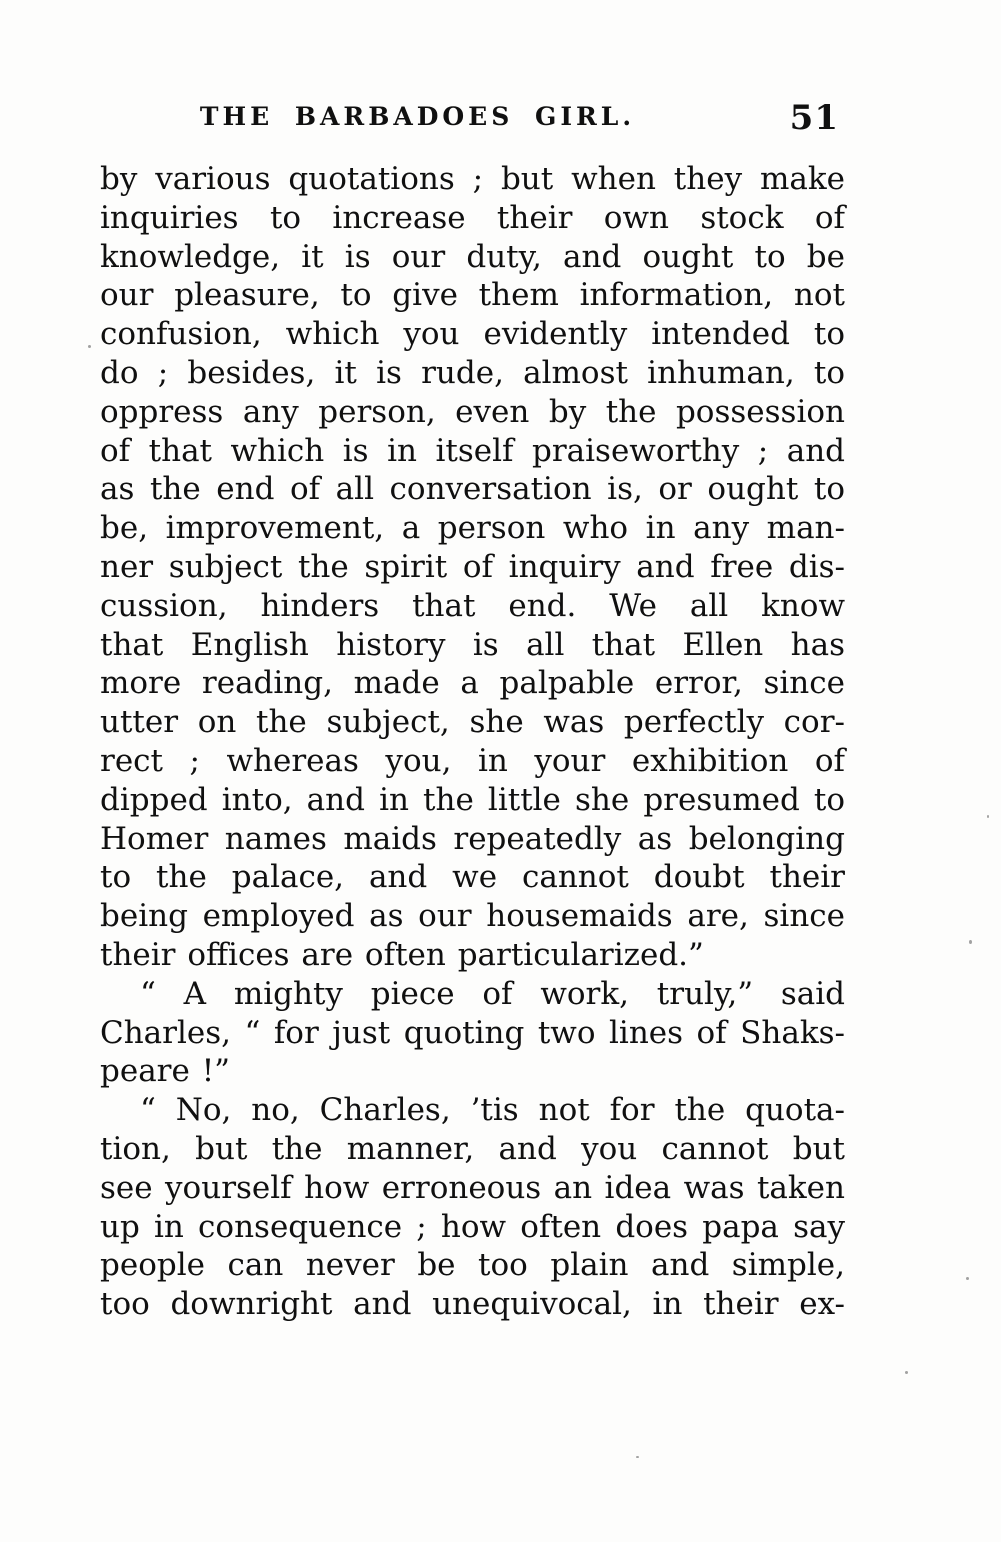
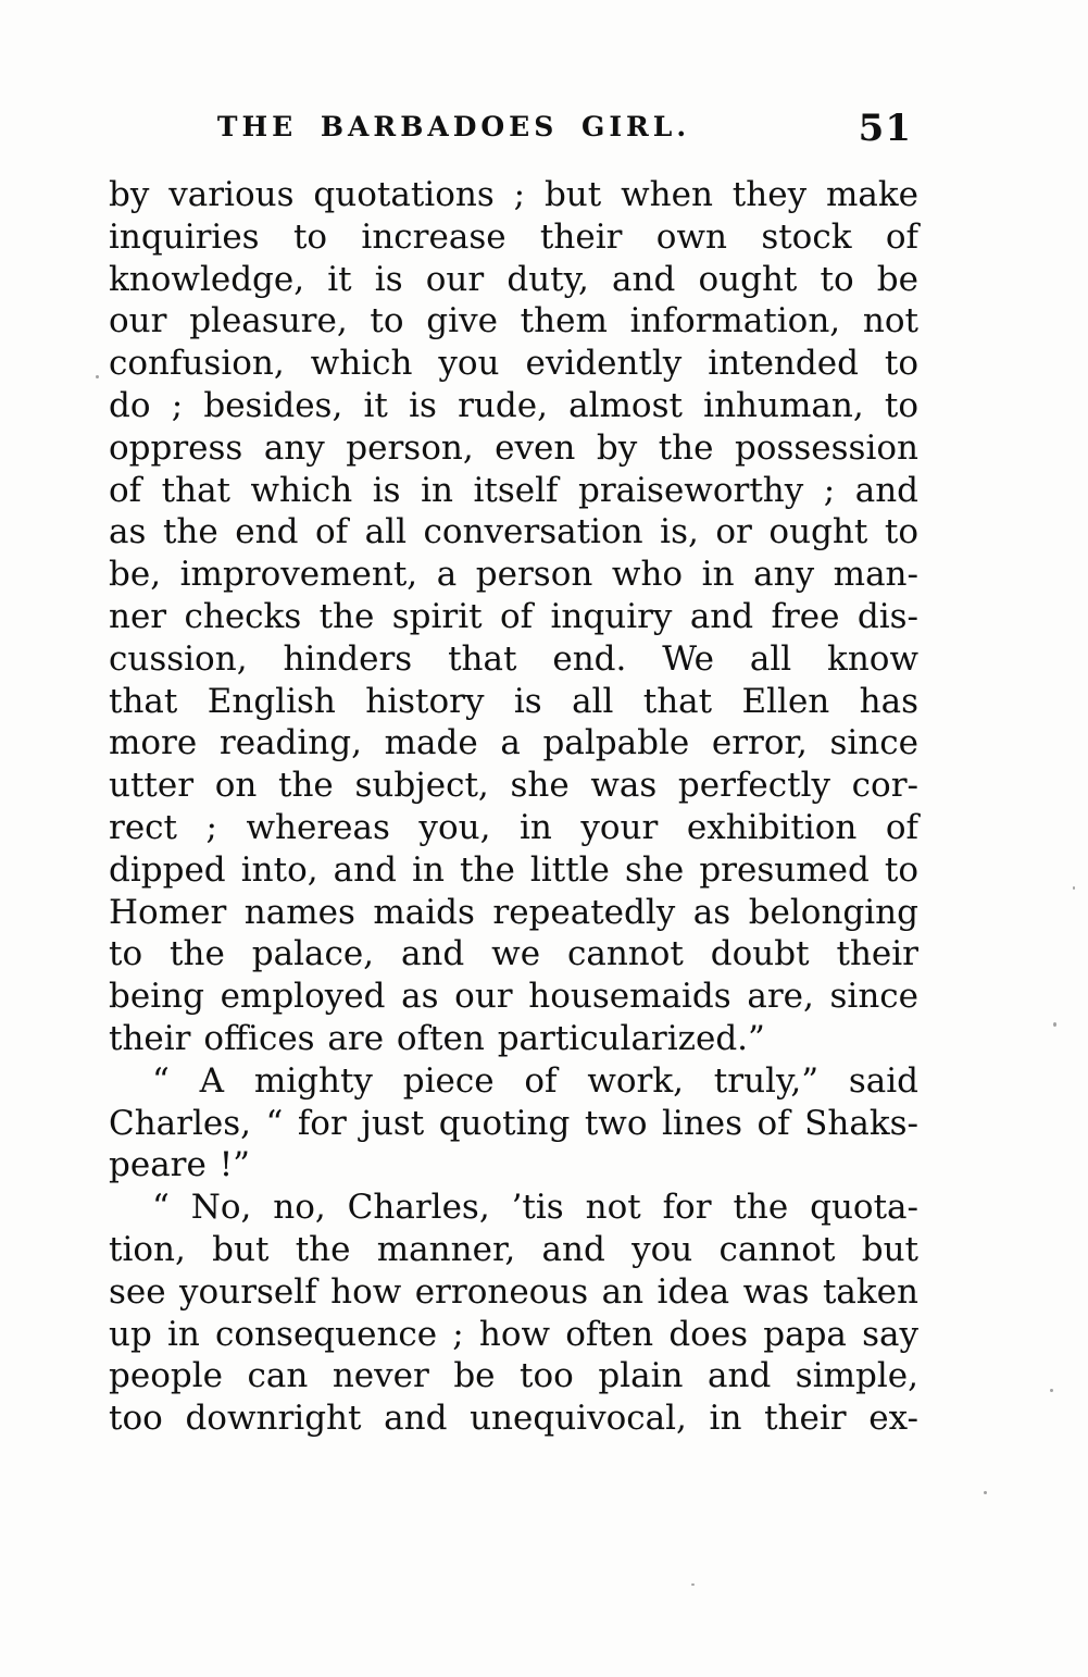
  THE BARBADOES GIRL.
  51
  by various quotations ; but when they make
  inquiries to increase their own stock of
  knowledge, it is our duty, and ought to be
  our pleasure, to give them information, not
  confusion, which you evidently intended to
  do ; besides, it is rude, almost inhuman, to
  oppress any person, even by the possession
  of that which is in itself praiseworthy ; and
  as the end of all conversation is, or ought to
  be, improvement, a person who in any man-
- ner subject the spirit of inquiry and free dis-
+ ner checks the spirit of inquiry and free dis-
  cussion, hinders that end. We all know
  that English history is all that Ellen has
  more reading, made a palpable error, since
  utter on the subject, she was perfectly cor-
  rect ; whereas you, in your exhibition of
  dipped into, and in the little she presumed to
  Homer names maids repeatedly as belonging
  to the palace, and we cannot doubt their
  being employed as our housemaids are, since
  their offices are often particularized.”
  “ A mighty piece of work, truly,” said
  Charles, “ for just quoting two lines of Shaks-
  peare !”
  “ No, no, Charles, ’tis not for the quota-
  tion, but the manner, and you cannot but
  see yourself how erroneous an idea was taken
  up in consequence ; how often does papa say
  people can never be too plain and simple,
  too downright and unequivocal, in their ex-
